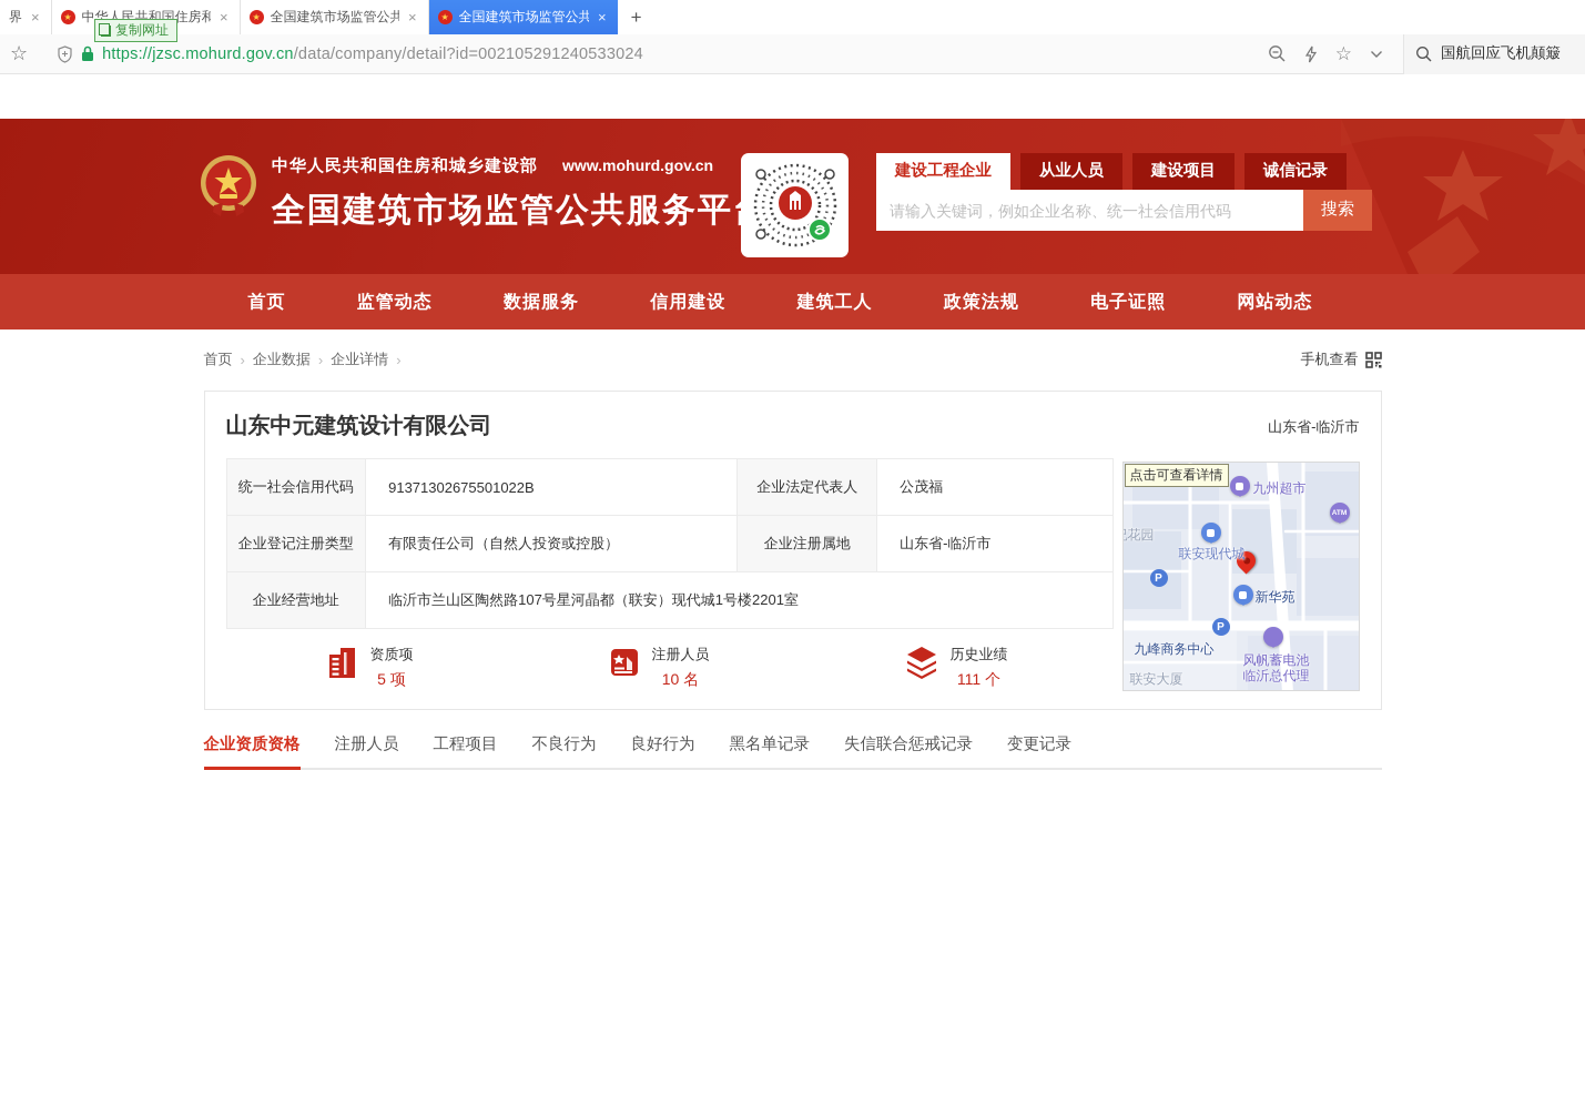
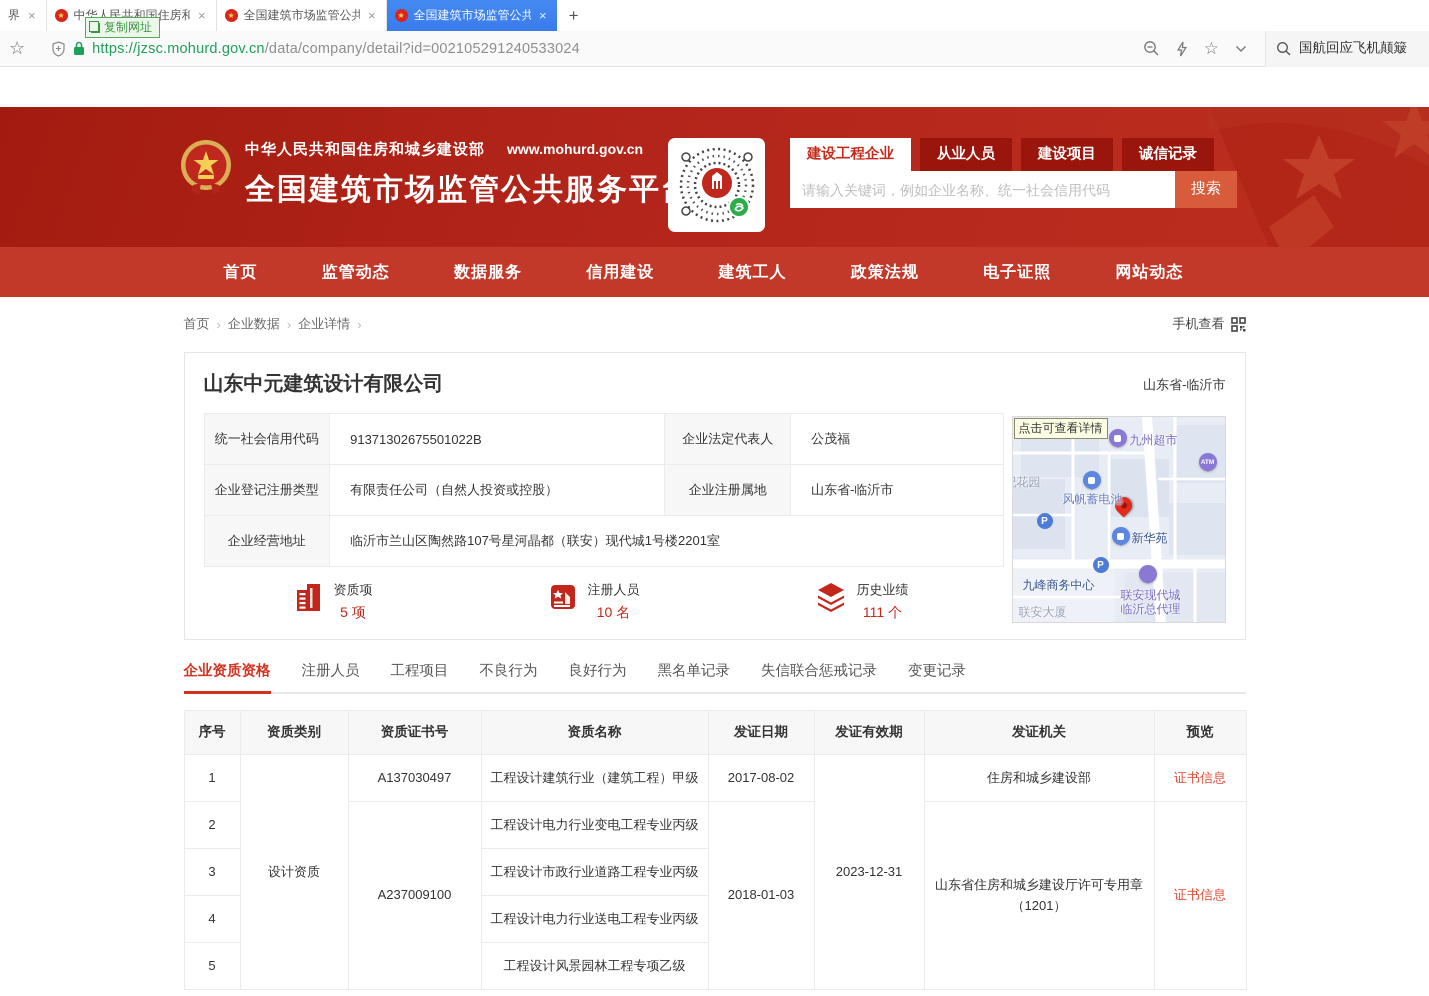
  界
  ×
  ★
  中华人民共和国住房和
  ×
  ★
  全国建筑市场监管公共
  ×
  ★
  全国建筑市场监管公共
  ×
  +
  复制网址
  ☆
  https://jzsc.mohurd.gov.cn/data/company/detail?id=002105291240533024
  ☆
  国航回应飞机颠簸
  中华人民共和国住房和城乡建设部
  www.mohurd.gov.cn
  全国建筑市场监管公共服务平
  建设工程企业
  从业人员
  建设项目
  诚信记录
  请输入关键词，例如企业名称、统一社会信用代码
  搜索
  首页
  监管动态
  数据服务
  信用建设
  建筑工人
  政策法规
  电子证照
  网站动态
  首页
  ›
  企业数据
  ›
  企业详情
  ›
  手机查看
  山东中元建筑设计有限公司
  山东省-临沂市
  统一社会信用代码	91371302675501022B	企业法定代表人	公茂福
  企业登记注册类型	有限责任公司（自然人投资或控股）	企业注册属地	山东省-临沂市
  企业经营地址	临沂市兰山区陶然路107号星河晶都（联安）现代城1号楼2201室
  资质项
  5 项
  注册人员
  10 名
  历史业绩
  111 个
  点击可查看详情
  P
  P
  九州超市
- 联安现代城
+ 风帆蓄电池
  新华苑
  九峰商务中心
- 风帆蓄电池
+ 联安现代城
  临沂总代理
  联安大厦
  企业资质资格
  注册人员
  工程项目
  不良行为
  良好行为
  黑名单记录
  失信联合惩戒记录
  变更记录
+ 序号	资质类别	资质证书号	资质名称	发证日期	发证有效期	发证机关	预览
+ 1	设计资质	A137030497	工程设计建筑行业（建筑工程）甲级	2017-08-02	2023-12-31	住房和城乡建设部	证书信息
+ 2	A237009100	工程设计电力行业变电工程专业丙级	2018-01-03	山东省住房和城乡建设厅许可专用章（1201）	证书信息
+ 3	工程设计市政行业道路工程专业丙级
+ 4	工程设计电力行业送电工程专业丙级
+ 5	工程设计风景园林工程专项乙级
